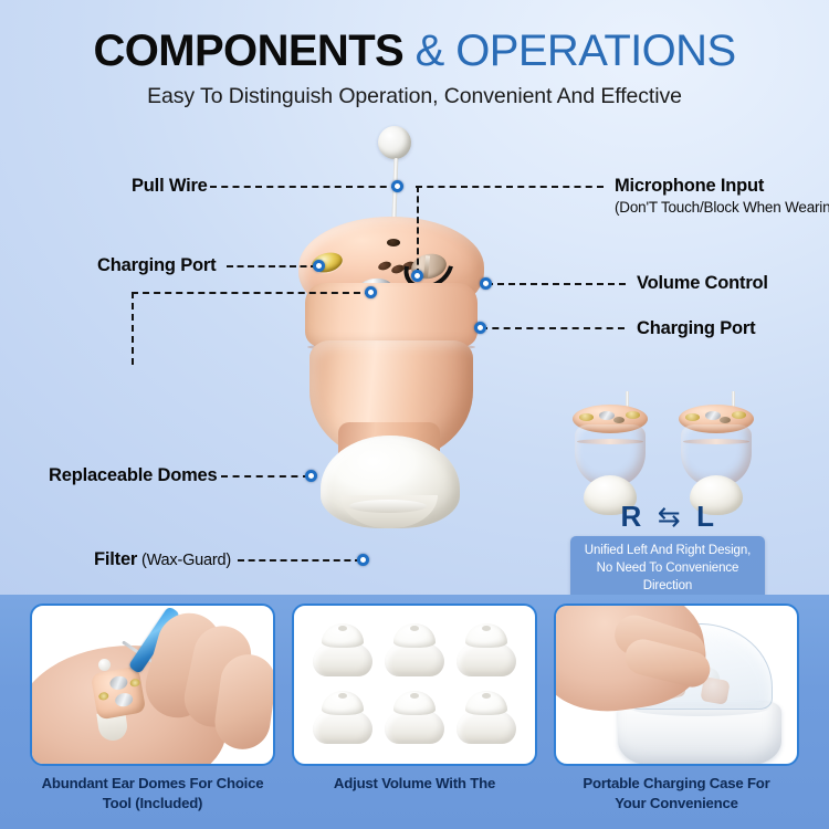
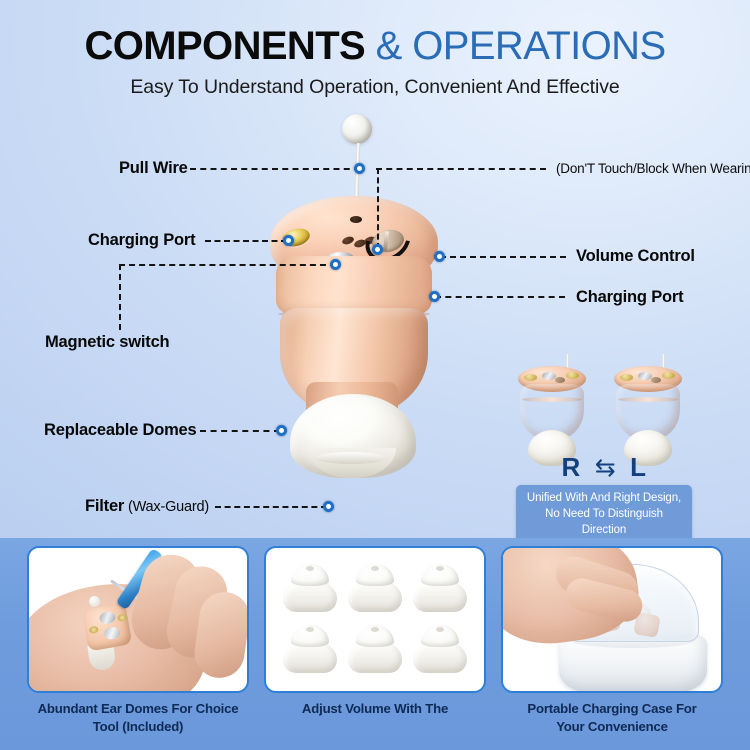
  COMPONENTS & OPERATIONS
- Easy To Distinguish Operation, Convenient And Effective
+ Easy To Understand Operation, Convenient And Effective
  Pull Wire
  Charging Port
+ Magnetic switch
  Replaceable Domes
  Filter (Wax-Guard)
- Microphone Input
  (Don'T Touch/Block When Wearin
  Volume Control
  Charging Port
  R
  ⇆
  L
- Unified Left And Right Design,
+ Unified With And Right Design,
- No Need To Convenience Direction
+ No Need To Distinguish Direction
  Abundant Ear Domes For Choice
  Tool (Included)
  Adjust Volume With The
  Portable Charging Case For
  Your Convenience
